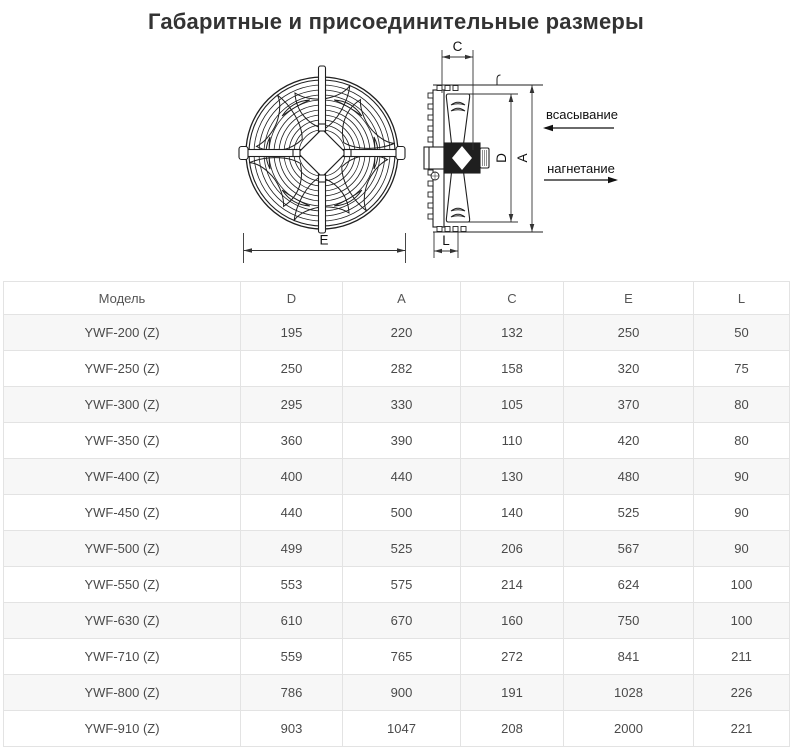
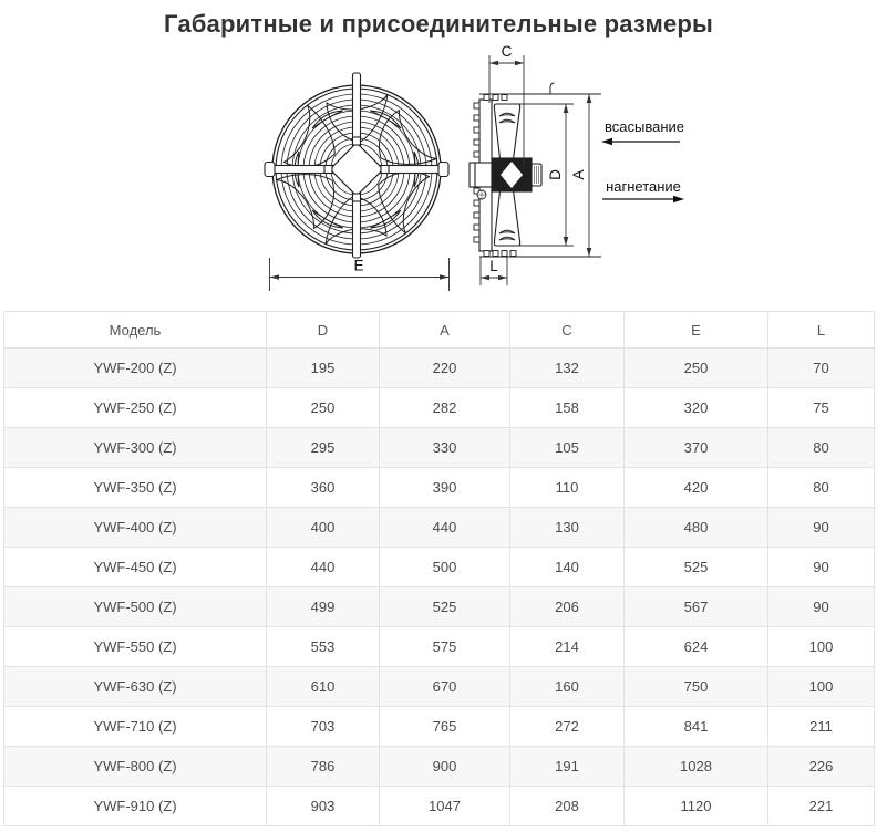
  Габаритные и присоединительные размеры
  C
  L
  E
  всасывание
  нагнетание
  Модель	D	A	C	E	L
- YWF-200 (Z)	195	220	132	250	50
+ YWF-200 (Z)	195	220	132	250	70
  YWF-250 (Z)	250	282	158	320	75
  YWF-300 (Z)	295	330	105	370	80
  YWF-350 (Z)	360	390	110	420	80
  YWF-400 (Z)	400	440	130	480	90
  YWF-450 (Z)	440	500	140	525	90
  YWF-500 (Z)	499	525	206	567	90
  YWF-550 (Z)	553	575	214	624	100
  YWF-630 (Z)	610	670	160	750	100
- YWF-710 (Z)	559	765	272	841	211
+ YWF-710 (Z)	703	765	272	841	211
  YWF-800 (Z)	786	900	191	1028	226
- YWF-910 (Z)	903	1047	208	2000	221
+ YWF-910 (Z)	903	1047	208	1120	221
